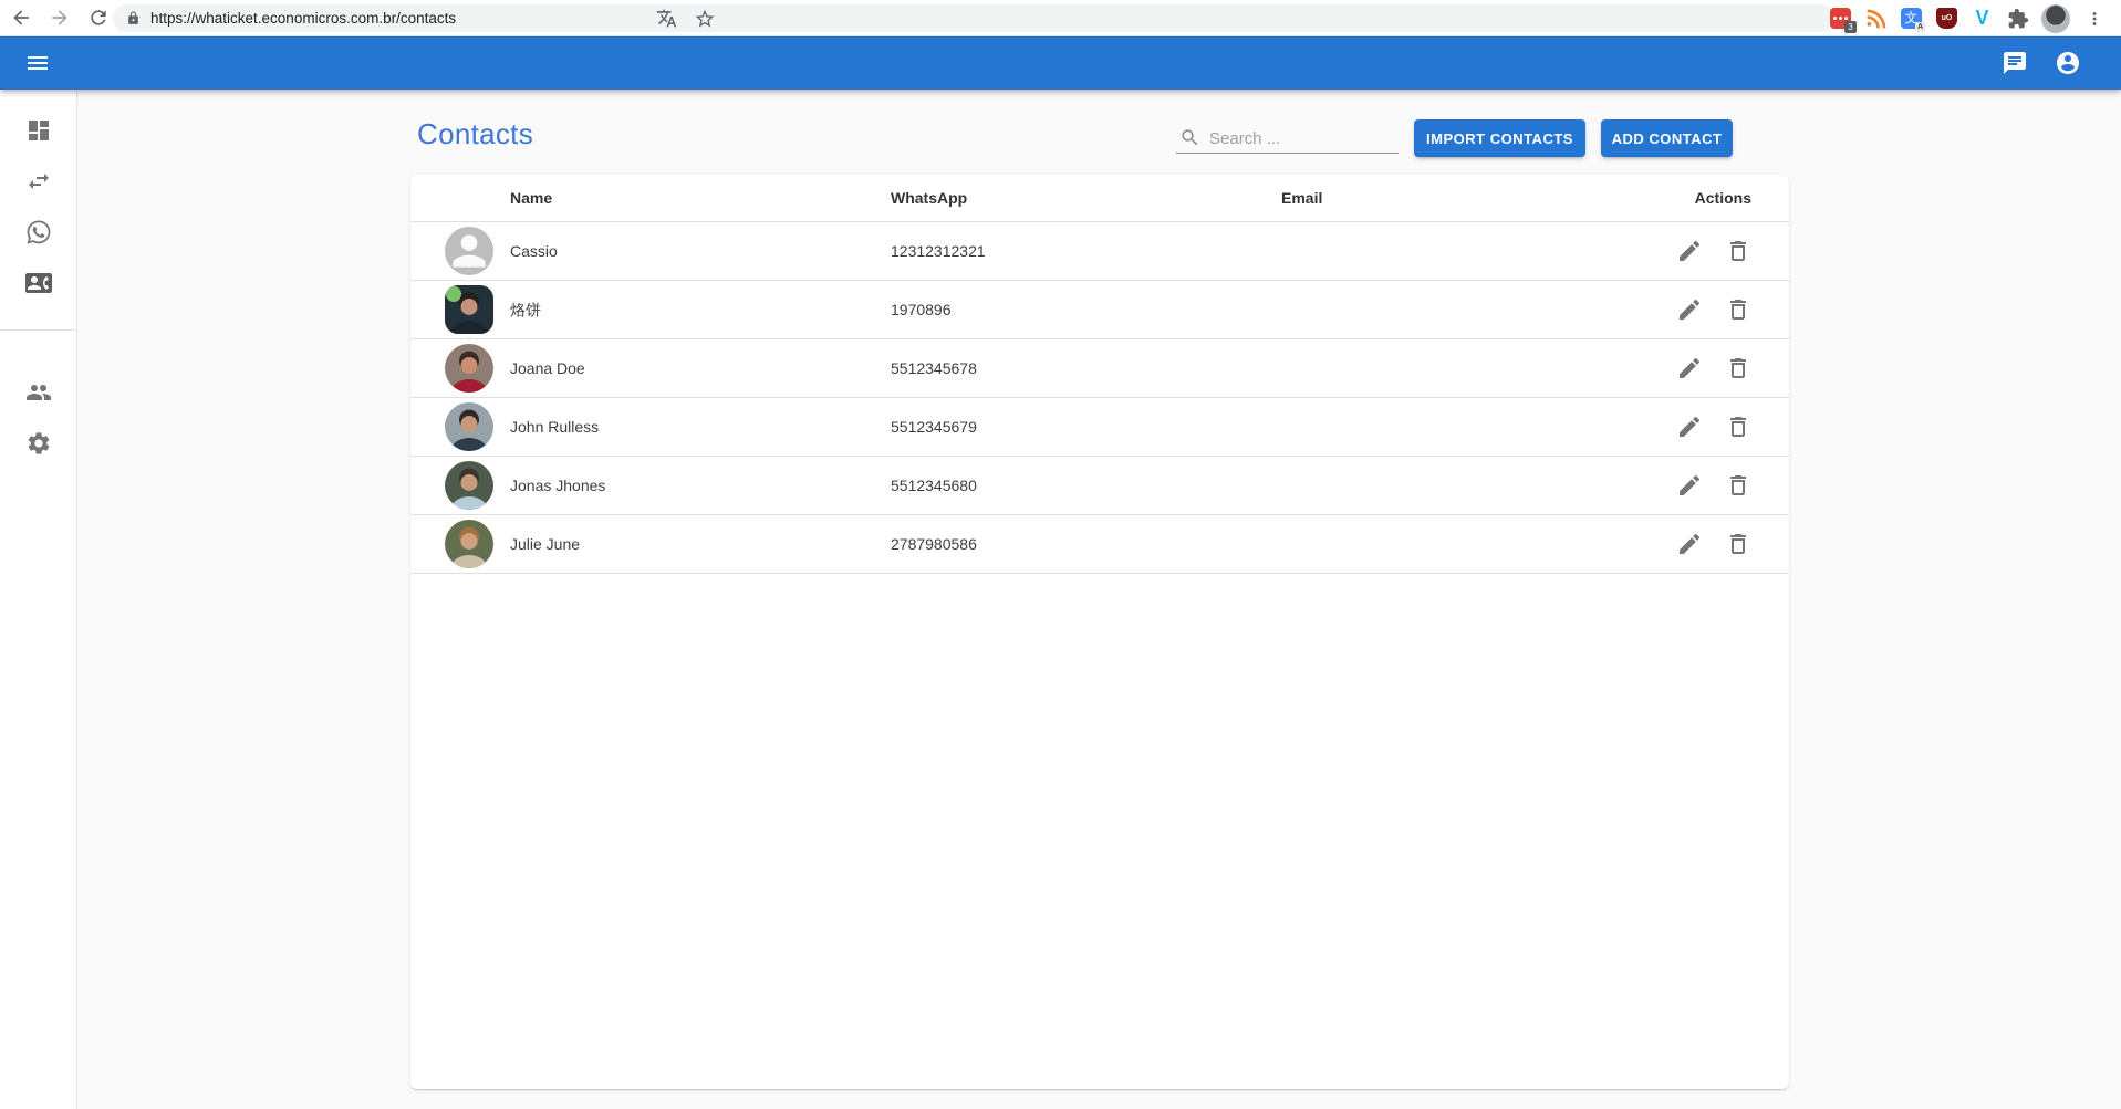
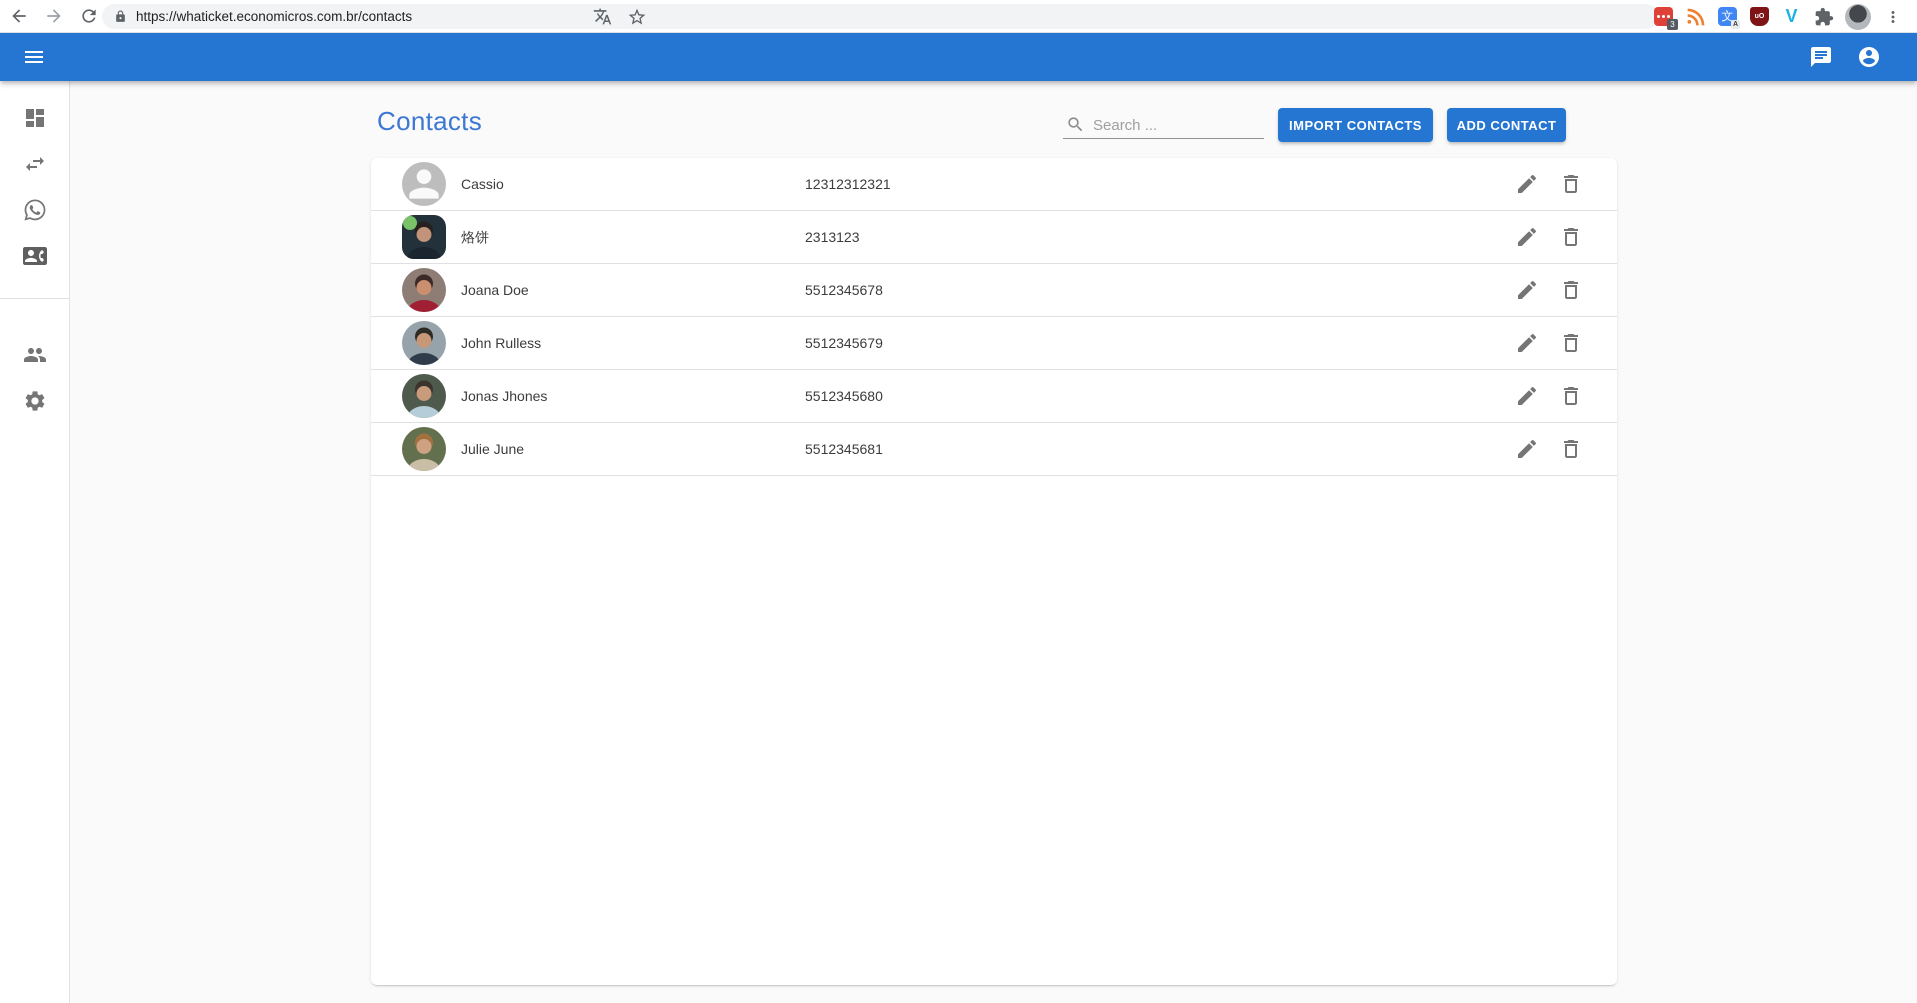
  https://whaticket.economicros.com.br/contacts
  3
  文
  V
  Contacts
  Search ...
  IMPORT CONTACTS
  ADD CONTACT
- Name
- WhatsApp
- Email
- Actions
  Cassio
  12312312321
  烙饼
- 1970896
+ 2313123
  Joana Doe
  5512345678
  John Rulless
  5512345679
  Jonas Jhones
  5512345680
  Julie June
- 2787980586
+ 5512345681
